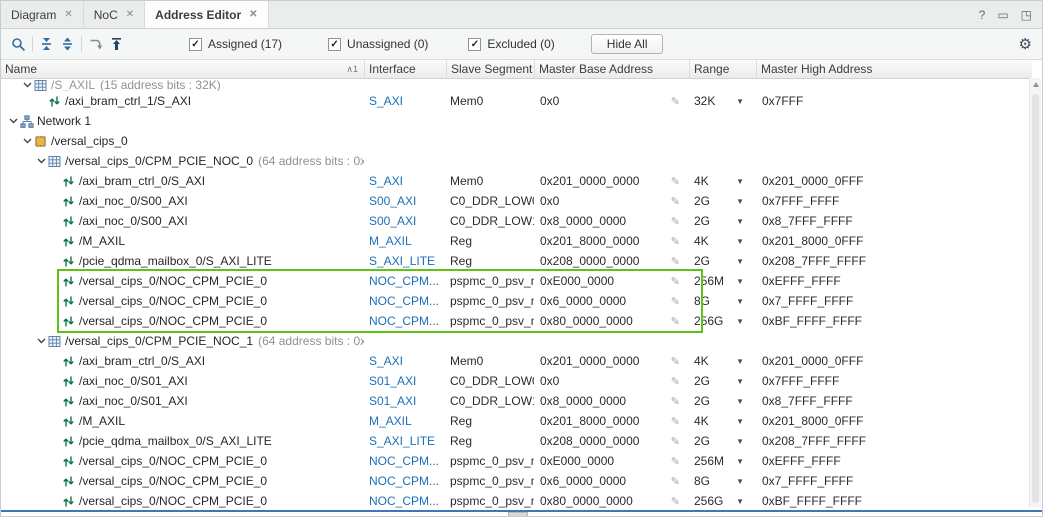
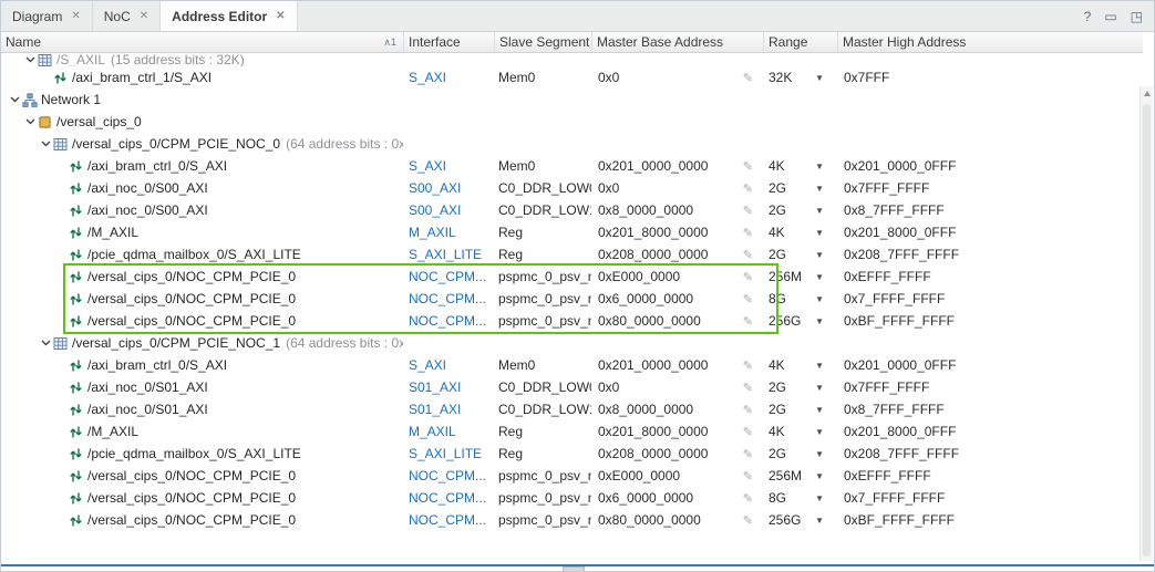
  Diagram
  NoC
  Address Editor
  ?
  ▭
  ◳
- Assigned (17)
- Unassigned (0)
- Excluded (0)
- Hide All
  Name
  ∧1
  Interface
  Slave Segment
  Master Base Address
  Range
  Master High Address
  /S_AXIL
  (15 address bits : 32K)
  /axi_bram_ctrl_1/S_AXI
  S_AXI
  Mem0
  0x0
  32K
  0x7FFF
  Network 1
  /versal_cips_0
  /versal_cips_0/CPM_PCIE_NOC_0
  /axi_bram_ctrl_0/S_AXI
  S_AXI
  Mem0
  0x201_0000_0000
  4K
  0x201_0000_0FFF
  /axi_noc_0/S00_AXI
  S00_AXI
  C0_DDR_LOW
  0x0
  2G
  0x7FFF_FFFF
  /axi_noc_0/S00_AXI
  S00_AXI
  C0_DDR_LOW
  0x8_0000_0000
  2G
  0x8_7FFF_FFFF
  /M_AXIL
  M_AXIL
  Reg
  0x201_8000_0000
  4K
  0x201_8000_0FFF
  /pcie_qdma_mailbox_0/S_AXI_LITE
  S_AXI_LITE
  Reg
  0x208_0000_0000
  2G
  0x208_7FFF_FFFF
  /versal_cips_0/NOC_CPM_PCIE_0
  NOC_CPM...
  pspmc_0_psv_
  0xE000_0000
  256M
  0xEFFF_FFFF
  /versal_cips_0/NOC_CPM_PCIE_0
  NOC_CPM...
  pspmc_0_psv_
  0x6_0000_0000
  8G
  0x7_FFFF_FFFF
  /versal_cips_0/NOC_CPM_PCIE_0
  NOC_CPM...
  pspmc_0_psv_
  0x80_0000_0000
  256G
  0xBF_FFFF_FFFF
  /versal_cips_0/CPM_PCIE_NOC_1
  /axi_bram_ctrl_0/S_AXI
  S_AXI
  Mem0
  0x201_0000_0000
  4K
  0x201_0000_0FFF
  /axi_noc_0/S01_AXI
  S01_AXI
  C0_DDR_LOW
  0x0
  2G
  0x7FFF_FFFF
  /axi_noc_0/S01_AXI
  S01_AXI
  C0_DDR_LOW
  0x8_0000_0000
  2G
  0x8_7FFF_FFFF
  /M_AXIL
  M_AXIL
  Reg
  0x201_8000_0000
  4K
  0x201_8000_0FFF
  /pcie_qdma_mailbox_0/S_AXI_LITE
  S_AXI_LITE
  Reg
  0x208_0000_0000
  2G
  0x208_7FFF_FFFF
  /versal_cips_0/NOC_CPM_PCIE_0
  NOC_CPM...
  pspmc_0_psv_
  0xE000_0000
  256M
  0xEFFF_FFFF
  /versal_cips_0/NOC_CPM_PCIE_0
  NOC_CPM...
  pspmc_0_psv_
  0x6_0000_0000
  8G
  0x7_FFFF_FFFF
  /versal_cips_0/NOC_CPM_PCIE_0
  NOC_CPM...
  pspmc_0_psv_
  0x80_0000_0000
  256G
  0xBF_FFFF_FFFF
